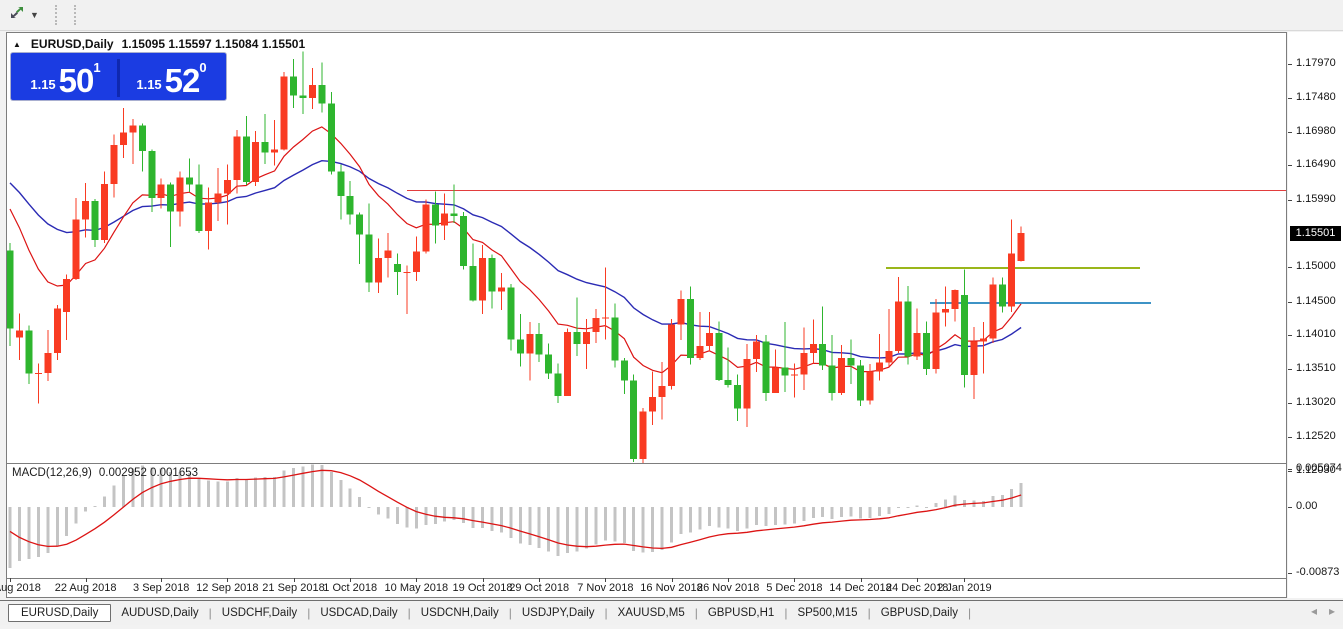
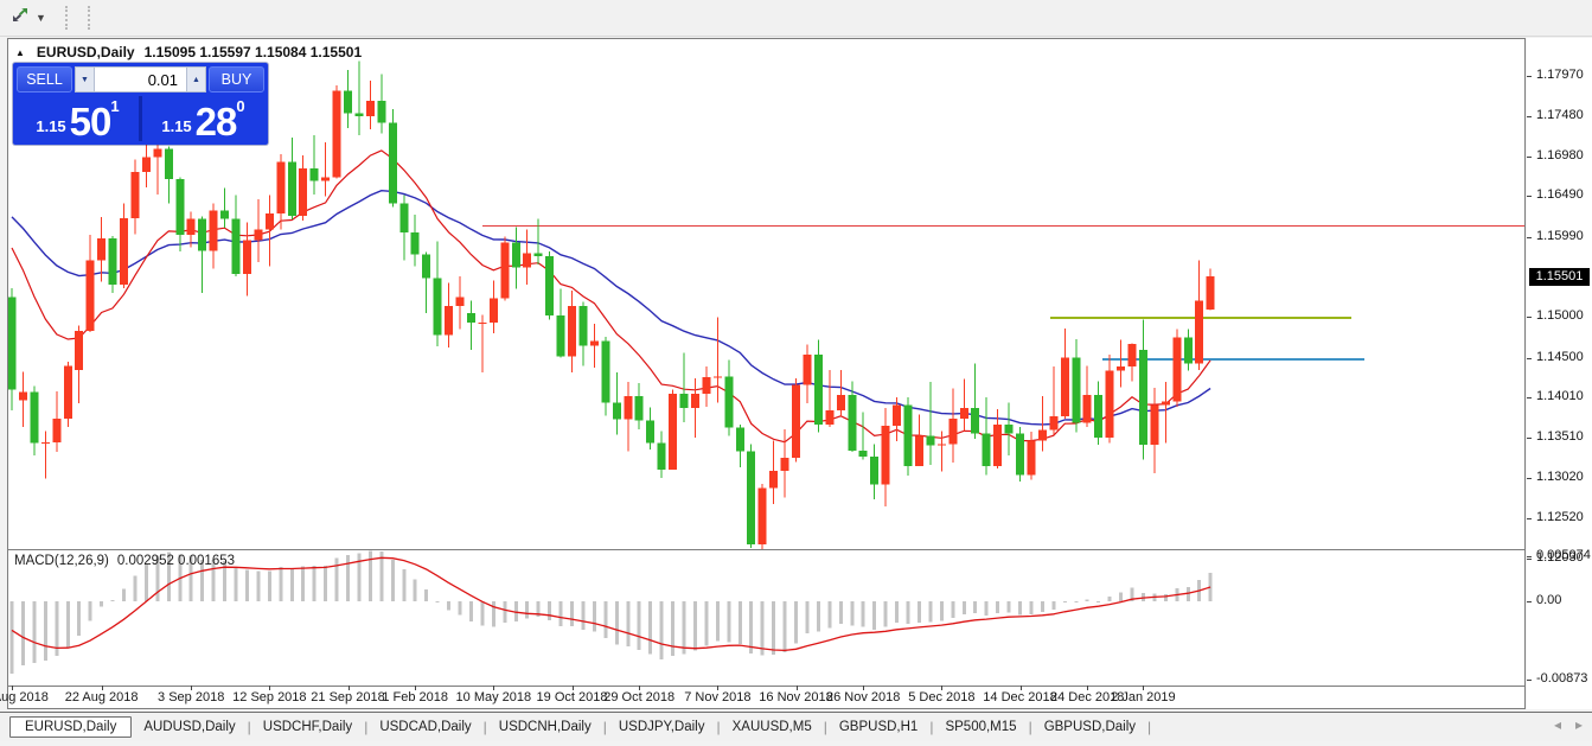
  ▼
  ▲
  EURUSD,Daily
  1.15095 1.15597 1.15084 1.15501
+ SELL
+ 0.01
+ BUY
  1.15
  50
  1
  1.15
- 52
+ 28
  0
  MACD(12,26,9)
  0.002952 0.001653
  22 Aug 2018
  3 Sep 2018
  12 Sep 2018
  21 Sep 2018
- 1 Oct 2018
+ 1 Feb 2018
  10 May 2018
  19 Oct 2018
  29 Oct 2018
  7 Nov 2018
  16 Nov 2018
  26 Nov 2018
  5 Dec 2018
  14 Dec 2018
  24 Dec 2018
  2 Jan 2019
  1.17970
  1.17480
  1.16980
  1.16490
  1.15990
  1.15000
  1.14500
  1.14010
  1.13510
  1.13020
  1.12520
  1.12030
  1.15501
  0.005074
  0.00
  -0.00873
  EURUSD,Daily
  AUDUSD,Daily
  |
  USDCHF,Daily
  |
  USDCAD,Daily
  |
  USDCNH,Daily
  |
  USDJPY,Daily
  |
  XAUUSD,M5
  |
  GBPUSD,H1
  |
  SP500,M15
  |
  GBPUSD,Daily
  |
  ◂
  ▸
